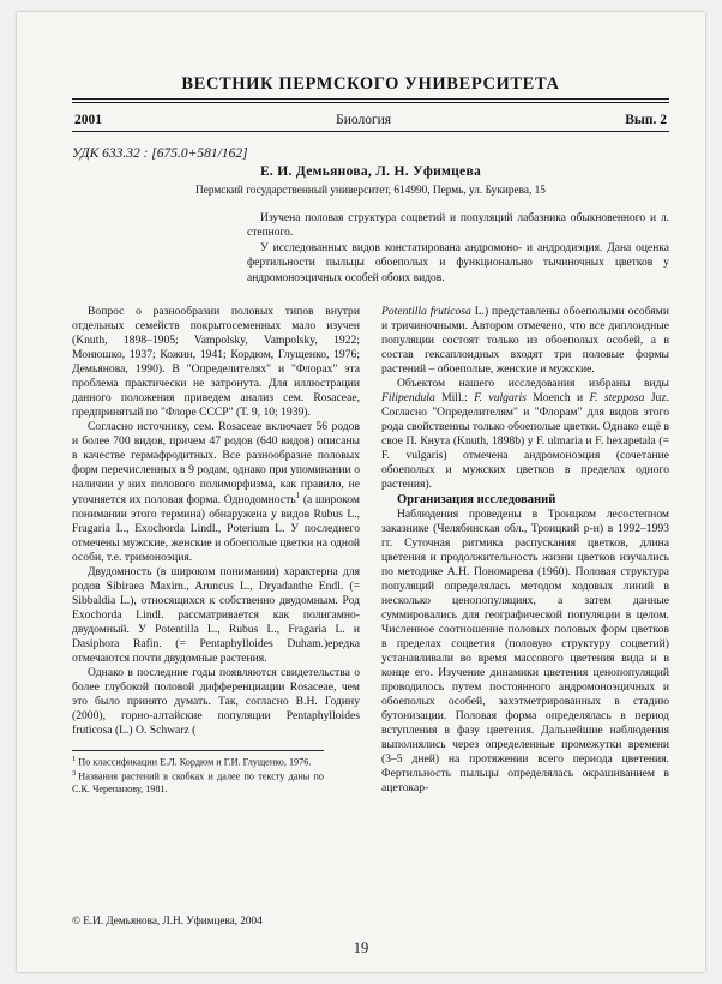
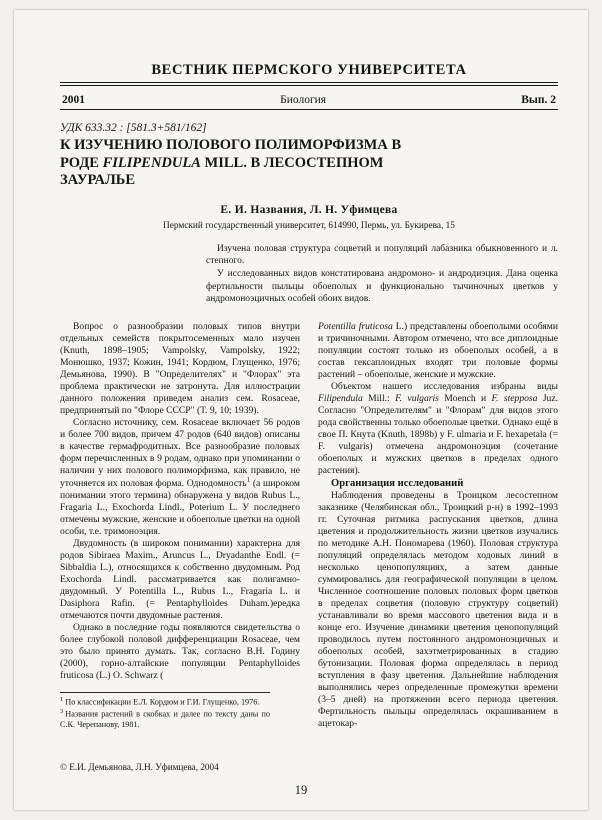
  ВЕСТНИК ПЕРМСКОГО УНИВЕРСИТЕТА
  2001
  Биология
  Вып. 2
- УДК 633.32 : [675.0+581/162]
+ УДК 633.32 : [581.3+581/162]
+ К ИЗУЧЕНИЮ ПОЛОВОГО ПОЛИМОРФИЗМА В
+ РОДЕ FILIPENDULA MILL. В ЛЕСОСТЕПНОМ
+ ЗАУРАЛЬЕ
- Е. И. Демьянова, Л. Н. Уфимцева
+ Е. И. Названия, Л. Н. Уфимцева
  Пермский государственный университет, 614990, Пермь, ул. Букирева, 15
  Изучена половая структура соцветий и популяций лабазника обыкновенного и л. степного.
  У исследованных видов констатирована андромоно- и андродиэция. Дана оценка фертильности пыльцы обоеполых и функционально тычиночных цветков у андромоноэцичных особей обоих видов.
  Вопрос о разнообразии половых типов внутри отдельных семейств покрытосеменных мало изучен (Knuth, 1898–1905; Vampolsky, Vampolsky, 1922; Монюшко, 1937; Кожин, 1941; Кордюм, Глущенко, 1976; Демьянова, 1990). В "Определителях" и "Флорах" эта проблема практически не затронута. Для иллюстрации данного положения приведем анализ сем. Rosaceae, предпринятый по "Флоре СССР" (Т. 9, 10; 1939).
  Согласно источнику, сем. Rosaceae включает 56 родов и более 700 видов, причем 47 родов (640 видов) описаны в качестве гермафродитных. Все разнообразие половых форм перечисленных в 9 родам, однако при упоминании о наличии у них полового полиморфизма, как правило, не уточняется их половая форма. Однодомность (а широком понимании этого термина) обнаружена у видов Rubus L., Fragaria L., Exochorda Lindl., Poterium L. У последнего отмечены мужские, женские и обоеполые цветки на одной особи, т.е. тримоноэция.
  Двудомность (в широком понимании) характерна для родов Sibiraea Maxim., Aruncus L., Dryadanthe Endl. (= Sibbaldia L.), относящихся к собственно двудомным. Род Exochorda Lindl. рассматривается как полигамно-двудомный. У Potentilla L., Rubus L., Fragaria L. и Dasiphora Rafin. (= Pentaphylloides Duham.)ередка отмечаются почти двудомные растения.
  Однако в последние годы появляются свидетельства о более глубокой половой дифференциации Rosaceae, чем это было принято думать. Так, согласно В.Н. Годину (2000), горно-алтайские популяции Pentaphylloides fruticosa (L.) O. Schwarz (
  По классификации Е.Л. Кордюм и Г.И. Глущенко, 1976.
  Названия растений в скобках и далее по тексту даны по С.К. Черепанову, 1981.
  Potentilla fruticosa L.) представлены обоеполыми особями и тричиночными. Автором отмечено, что все диплоидные популяции состоят только из обоеполых особей, а в состав гексаплоидных входят три половые формы растений – обоеполые, женские и мужские.
  Объектом нашего исследования избраны виды Filipendula Mill.: F. vulgaris Moench и F. stepposa Juz. Согласно "Определителям" и "Флорам" для видов этого рода свойственны только обоеполые цветки. Однако ещё в свое П. Кнута (Knuth, 1898b) у F. ulmaria и F. hexapetala (= F. vulgaris) отмечена андромоноэция (сочетание обоеполых и мужских цветков в пределах одного растения).
  Организация исследований
  Наблюдения проведены в Троицком лесостепном заказнике (Челябинская обл., Троицкий р-н) в 1992–1993 гг. Суточная ритмика распускания цветков, длина цветения и продолжительность жизни цветков изучались по методике А.Н. Пономарева (1960). Половая структура популяций определялась методом ходовых линий в несколько ценопопуляциях, а затем данные суммировались для географической популяции в целом. Численное соотношение половых половых форм цветков в пределах соцветия (половую структуру соцветий) устанавливали во время массового цветения вида и в конце его. Изучение динамики цветения ценопопуляций проводилось путем постоянного андромоноэцичных и обоеполых особей, захэтметрированных в стадию бутонизации. Половая форма определялась в период вступления в фазу цветения. Дальнейшие наблюдения выполнялись через определенные промежутки времени (3–5 дней) на протяжении всего периода цветения. Фертильность пыльцы определялась окрашиванием в ацетокар-
  © Е.И. Демьянова, Л.Н. Уфимцева, 2004
  19
